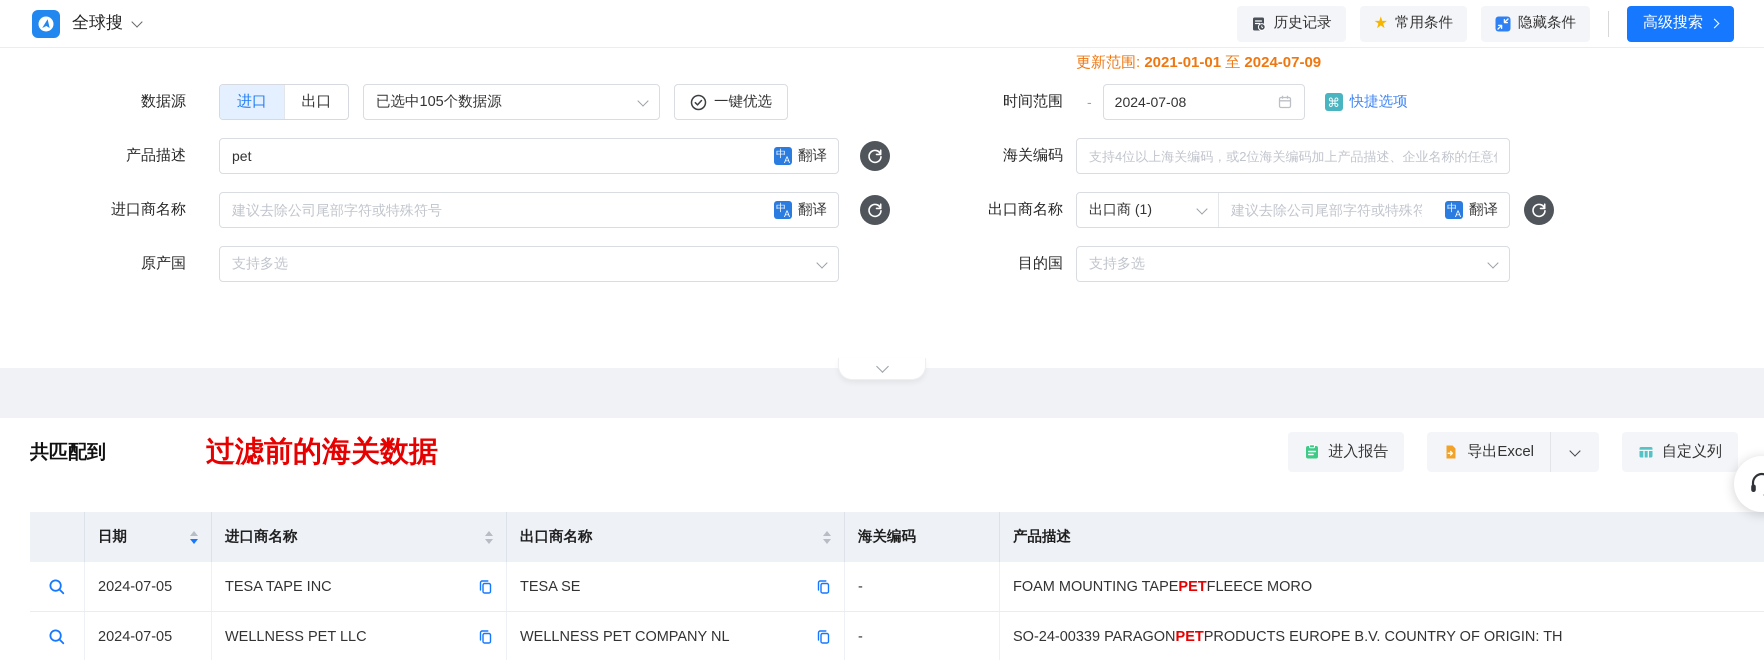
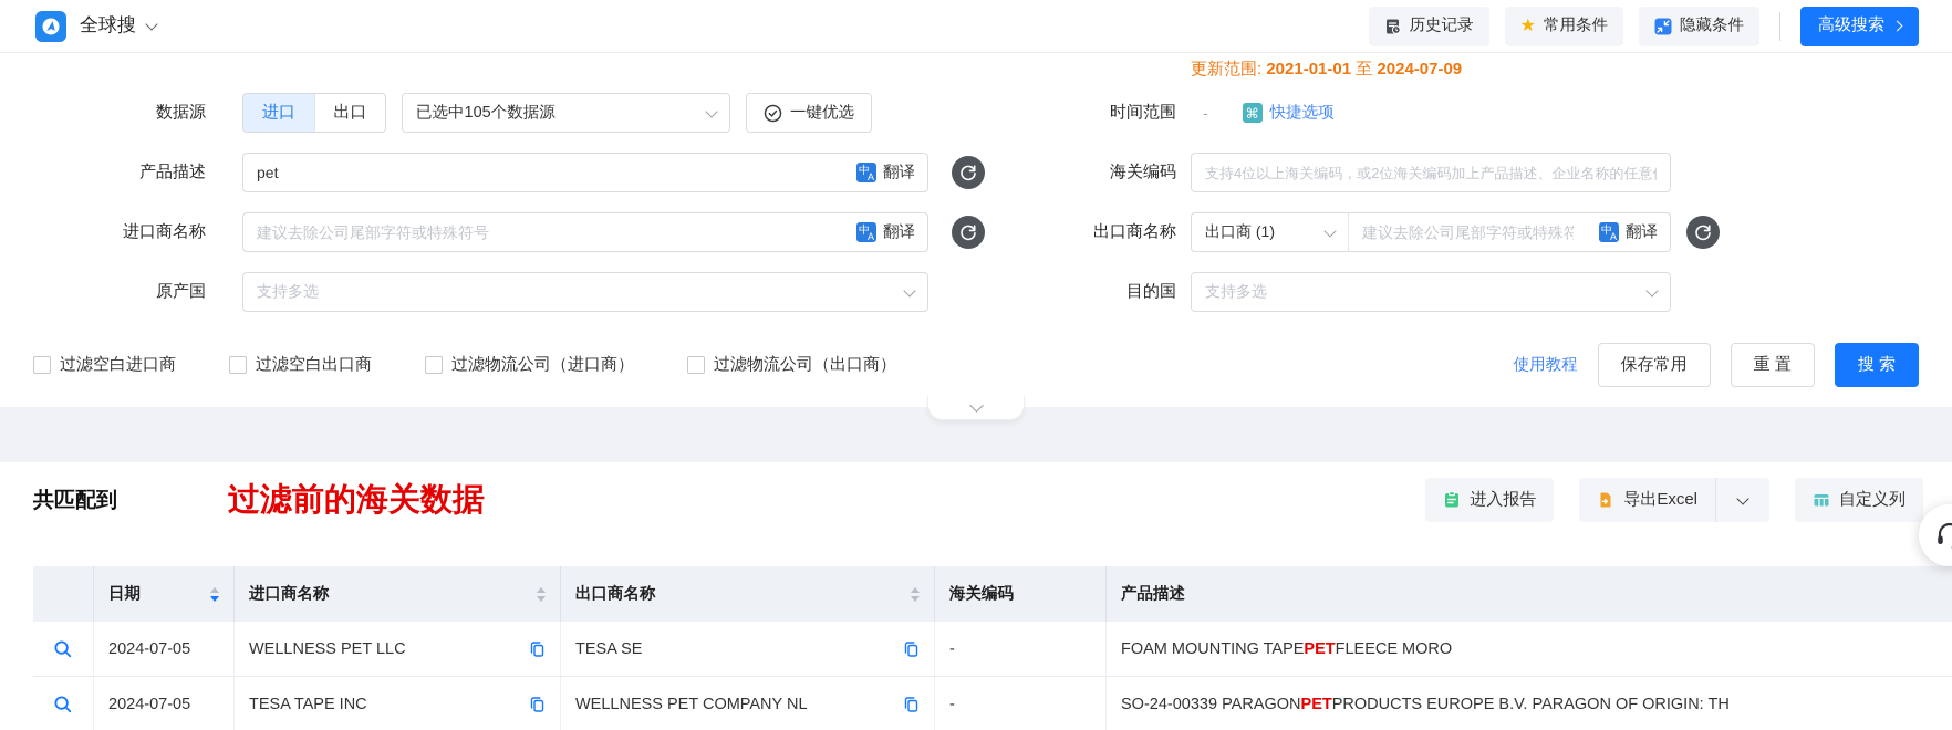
  全球搜
  历史记录
  ★
  常用条件
  隐藏条件
  高级搜索
  更新范围: 2021-01-01 至 2024-07-09
  数据源
  进口
  出口
  已选中105个数据源
  一键优选
  产品描述
  pet
  中
  A
  翻译
  进口商名称
  建议去除公司尾部字符或特殊符号
  中
  A
  翻译
  原产国
  支持多选
  时间范围
  -
- 2024-07-08
  ⌘
  快捷选项
  海关编码
  支持4位以上海关编码，或2位海关编码加上产品描述、企业名称的任意
  出口商名称
  出口商 (1)
  建议去除公司尾部字符或特殊符
  中
  A
  翻译
  目的国
  支持多选
+ 过滤空白进口商
+ 过滤空白出口商
+ 过滤物流公司（进口商）
+ 过滤物流公司（出口商）
+ 使用教程
+ 保存常用
+ 重 置
+ 搜 索
  共匹配到
  过滤前的海关数据
  进入报告
  导出Excel
  自定义列
  日期
  进口商名称
  出口商名称
  海关编码
  产品描述
  2024-07-05
- TESA TAPE INC
+ WELLNESS PET LLC
  TESA SE
  -
  FOAM MOUNTING TAPE
  PET
  FLEECE MORO
  2024-07-05
- WELLNESS PET LLC
+ TESA TAPE INC
  WELLNESS PET COMPANY NL
  -
  SO-24-00339 PARAGON
  PET
- PRODUCTS EUROPE B.V. COUNTRY OF ORIGIN: TH
+ PRODUCTS EUROPE B.V. PARAGON OF ORIGIN: TH
